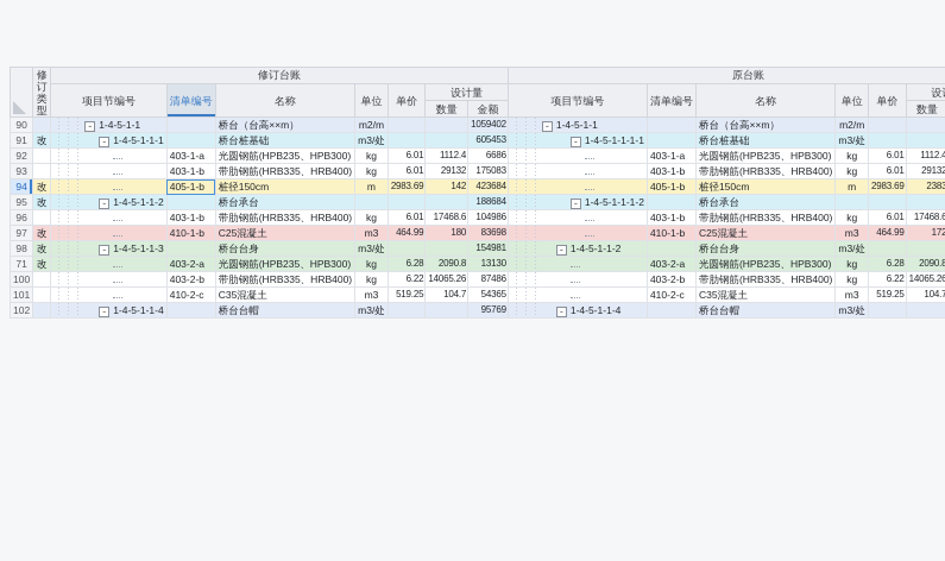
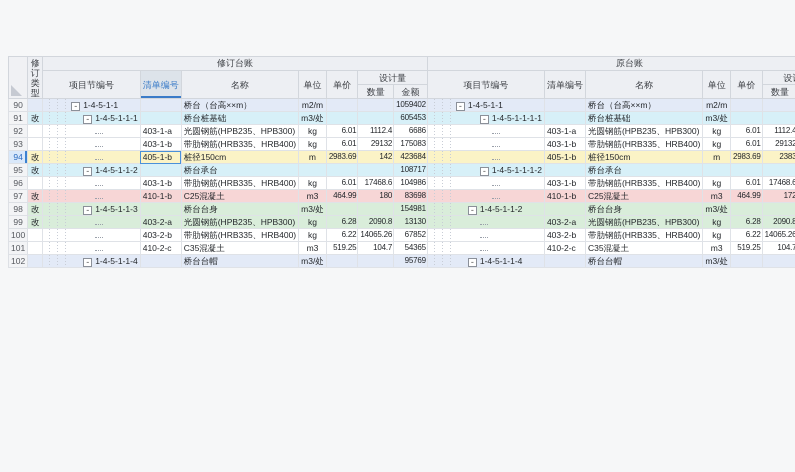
  	修订类型	修订台账	原台账
  项目节编号	清单编号	名称	单位	单价	设计量	项目节编号	清单编号	名称	单位	单价	设
  数量	金额	数量
  90		- 1-4-5-1-1		桥台（台高××m）	m2/m			1059402	- 1-4-5-1-1		桥台（台高××m）	m2/m
  91	改	- 1-4-5-1-1-1		桥台桩基础	m3/处			605453	- 1-4-5-1-1-1-1		桥台桩基础	m3/处
  92			403-1-a	光圆钢筋(HPB235、HPB300)	kg	6.01	1112.4	6686		403-1-a	光圆钢筋(HPB235、HPB300)	kg	6.01	1112.4
  93			403-1-b	带肋钢筋(HRB335、HRB400)	kg	6.01	29132	175083		403-1-b	带肋钢筋(HRB335、HRB400)	kg	6.01	29132
  94	改		405-1-b	桩径150cm	m	2983.69	142	423684		405-1-b	桩径150cm	m	2983.69	2383
- 95	改	- 1-4-5-1-1-2		桥台承台				188684	- 1-4-5-1-1-1-2		桥台承台
+ 95	改	- 1-4-5-1-1-2		桥台承台				108717	- 1-4-5-1-1-1-2		桥台承台
  96			403-1-b	带肋钢筋(HRB335、HRB400)	kg	6.01	17468.6	104986		403-1-b	带肋钢筋(HRB335、HRB400)	kg	6.01	17468.6
  97	改		410-1-b	C25混凝土	m3	464.99	180	83698		410-1-b	C25混凝土	m3	464.99	172
  98	改	- 1-4-5-1-1-3		桥台台身	m3/处			154981	- 1-4-5-1-1-2		桥台台身	m3/处
- 71	改		403-2-a	光圆钢筋(HPB235、HPB300)	kg	6.28	2090.8	13130		403-2-a	光圆钢筋(HPB235、HPB300)	kg	6.28	2090.8
+ 99	改		403-2-a	光圆钢筋(HPB235、HPB300)	kg	6.28	2090.8	13130		403-2-a	光圆钢筋(HPB235、HPB300)	kg	6.28	2090.8
- 100			403-2-b	带肋钢筋(HRB335、HRB400)	kg	6.22	14065.26	87486		403-2-b	带肋钢筋(HRB335、HRB400)	kg	6.22	14065.26
+ 100			403-2-b	带肋钢筋(HRB335、HRB400)	kg	6.22	14065.26	67852		403-2-b	带肋钢筋(HRB335、HRB400)	kg	6.22	14065.26
  101			410-2-c	C35混凝土	m3	519.25	104.7	54365		410-2-c	C35混凝土	m3	519.25	104.7
  102		- 1-4-5-1-1-4		桥台台帽	m3/处			95769	- 1-4-5-1-1-4		桥台台帽	m3/处
